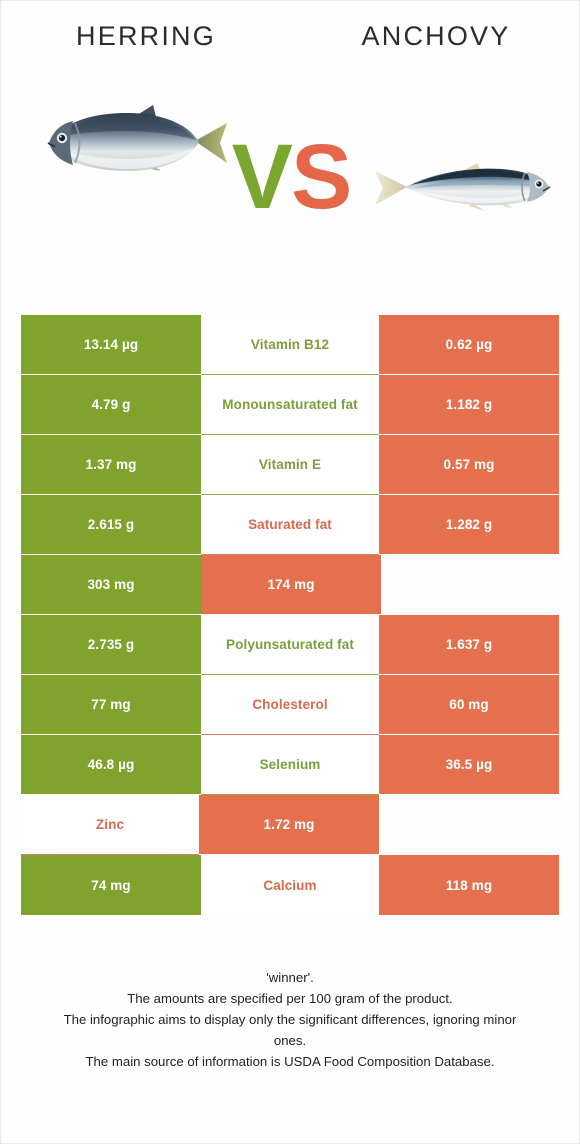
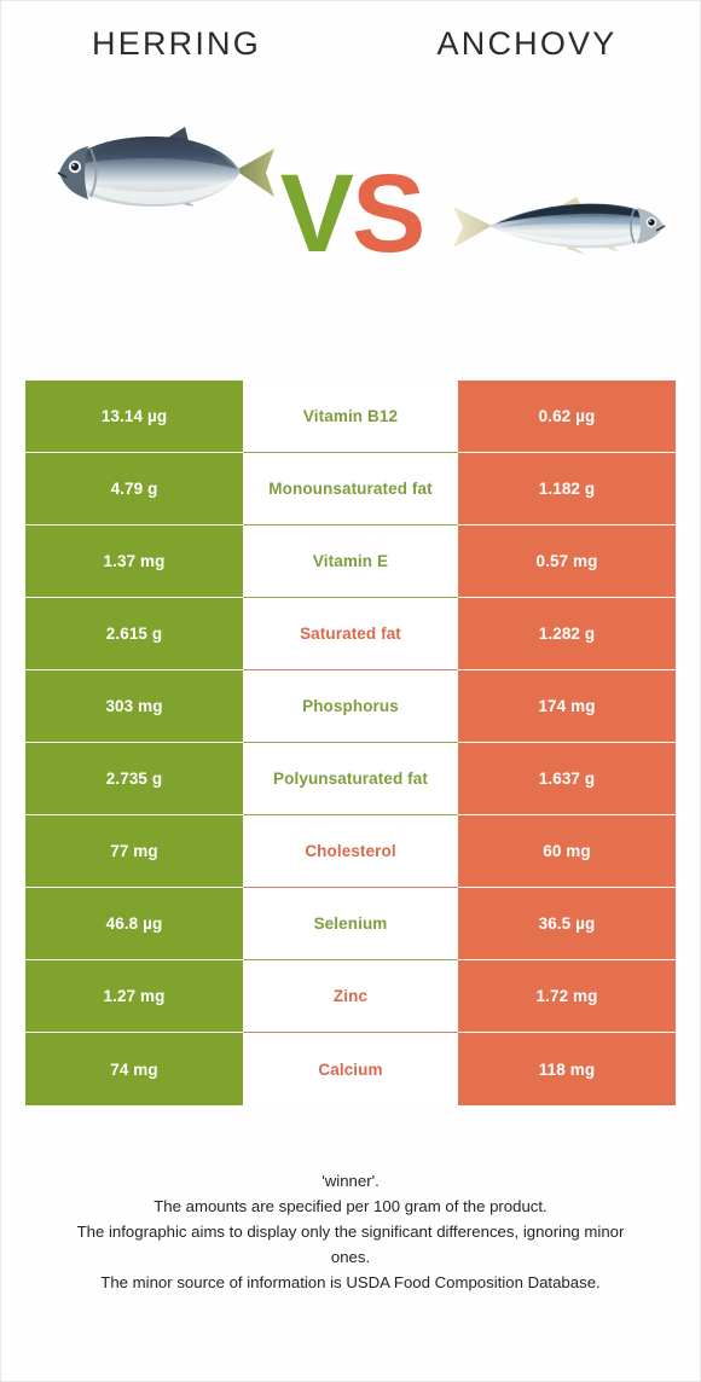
  HERRING
  ANCHOVY
  VS
  13.14 µg
  Vitamin B12
  0.62 µg
  4.79 g
  Monounsaturated fat
  1.182 g
  1.37 mg
  Vitamin E
  0.57 mg
  2.615 g
  Saturated fat
  1.282 g
  303 mg
+ Phosphorus
  174 mg
  2.735 g
  Polyunsaturated fat
  1.637 g
  77 mg
  Cholesterol
  60 mg
  46.8 µg
  Selenium
  36.5 µg
+ 1.27 mg
  Zinc
  1.72 mg
  74 mg
  Calcium
  118 mg
  'winner'.
  The amounts are specified per 100 gram of the product.
  The infographic aims to display only the significant differences, ignoring minor
  ones.
- The main source of information is USDA Food Composition Database.
+ The minor source of information is USDA Food Composition Database.
